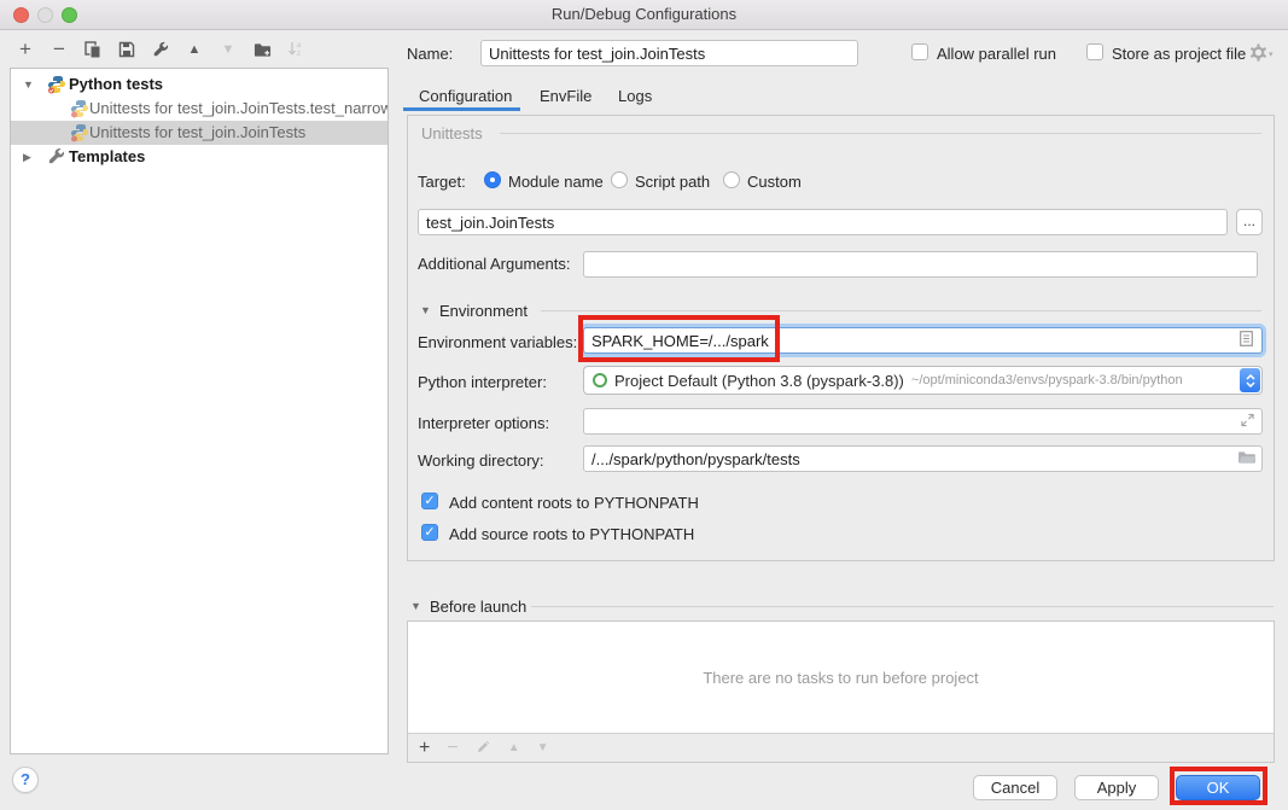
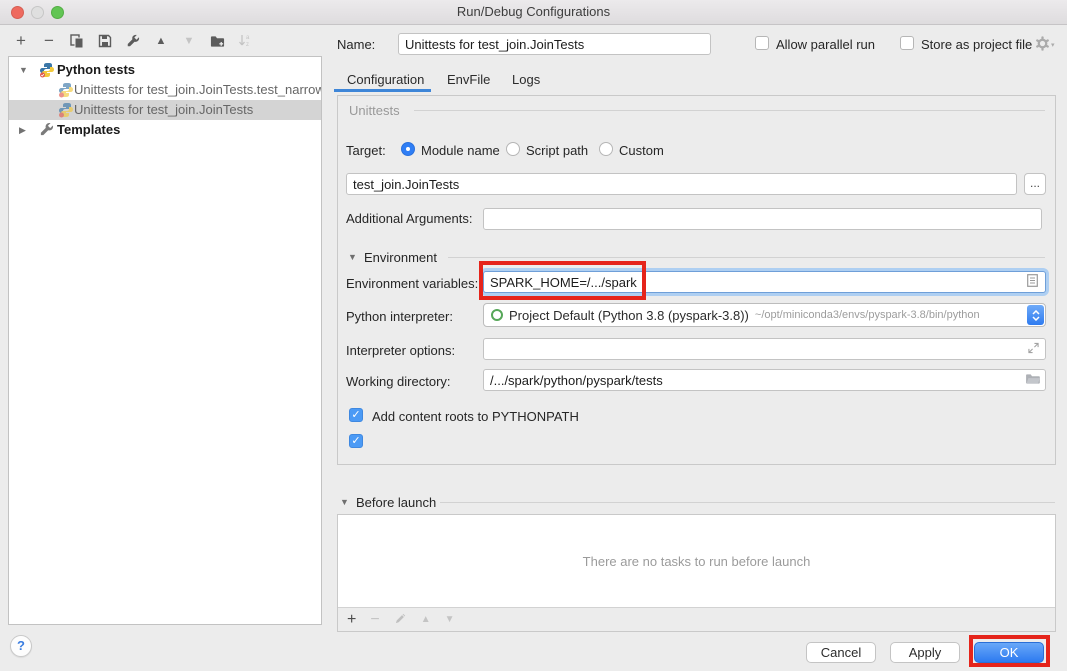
  Run/Debug Configurations
  +
  −
  ▲
  ▼
  ▼
  Python tests
  Unittests for test_join.JoinTests.test_narrow
  Unittests for test_join.JoinTests
  ▶
  Templates
  Name:
  Unittests for test_join.JoinTests
  Allow parallel run
  Store as project file
  Configuration
  EnvFile
  Logs
  Unittests
  Target:
  Module name
  Script path
  Custom
  test_join.JoinTests
  ...
  Additional Arguments:
  ▼
  Environment
  Environment variables:
  SPARK_HOME=/.../spark
  Python interpreter:
  Project Default (Python 3.8 (pyspark-3.8))
  ~/opt/miniconda3/envs/pyspark-3.8/bin/python
  Interpreter options:
  Working directory:
  /.../spark/python/pyspark/tests
  ✓
  Add content roots to PYTHONPATH
  ✓
- Add source roots to PYTHONPATH
  ▼
  Before launch
- There are no tasks to run before project
+ There are no tasks to run before launch
  +
  −
  ▲
  ▼
  ?
  Cancel
  Apply
  OK
